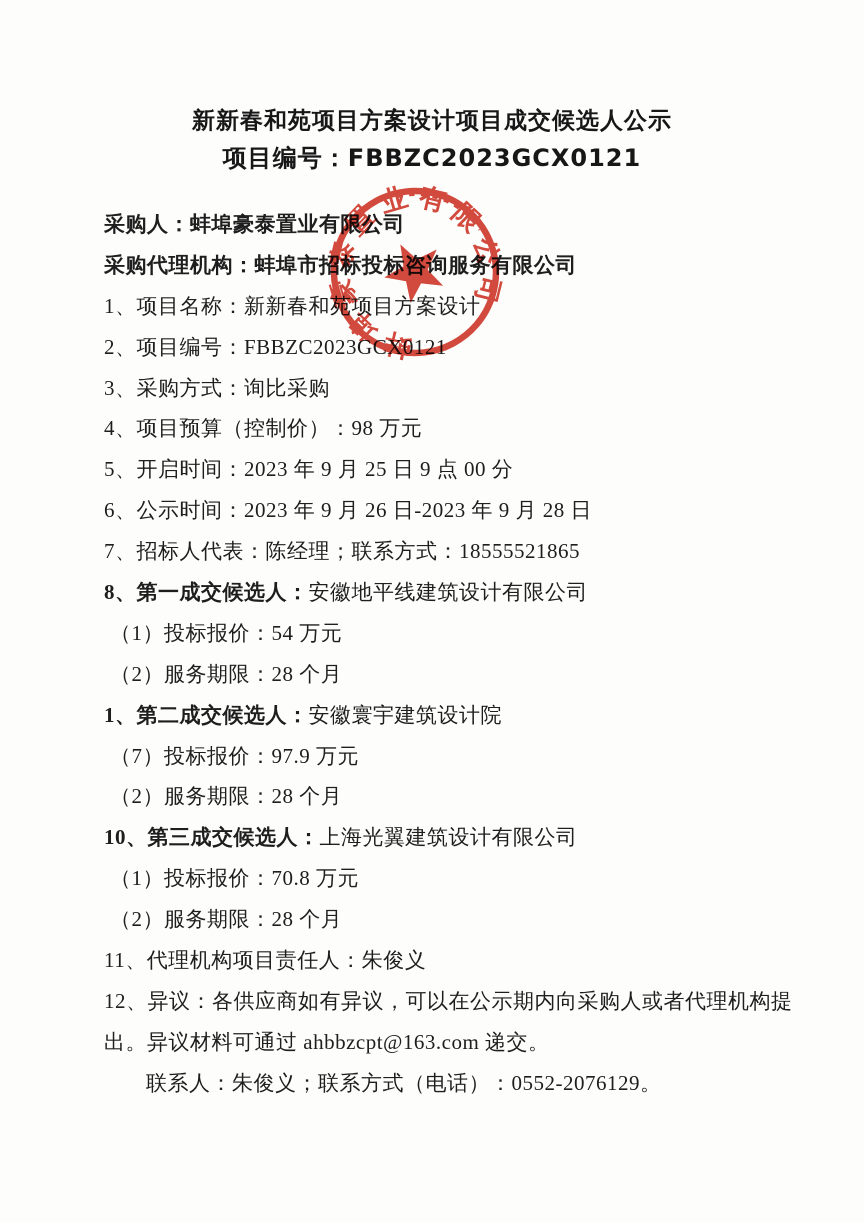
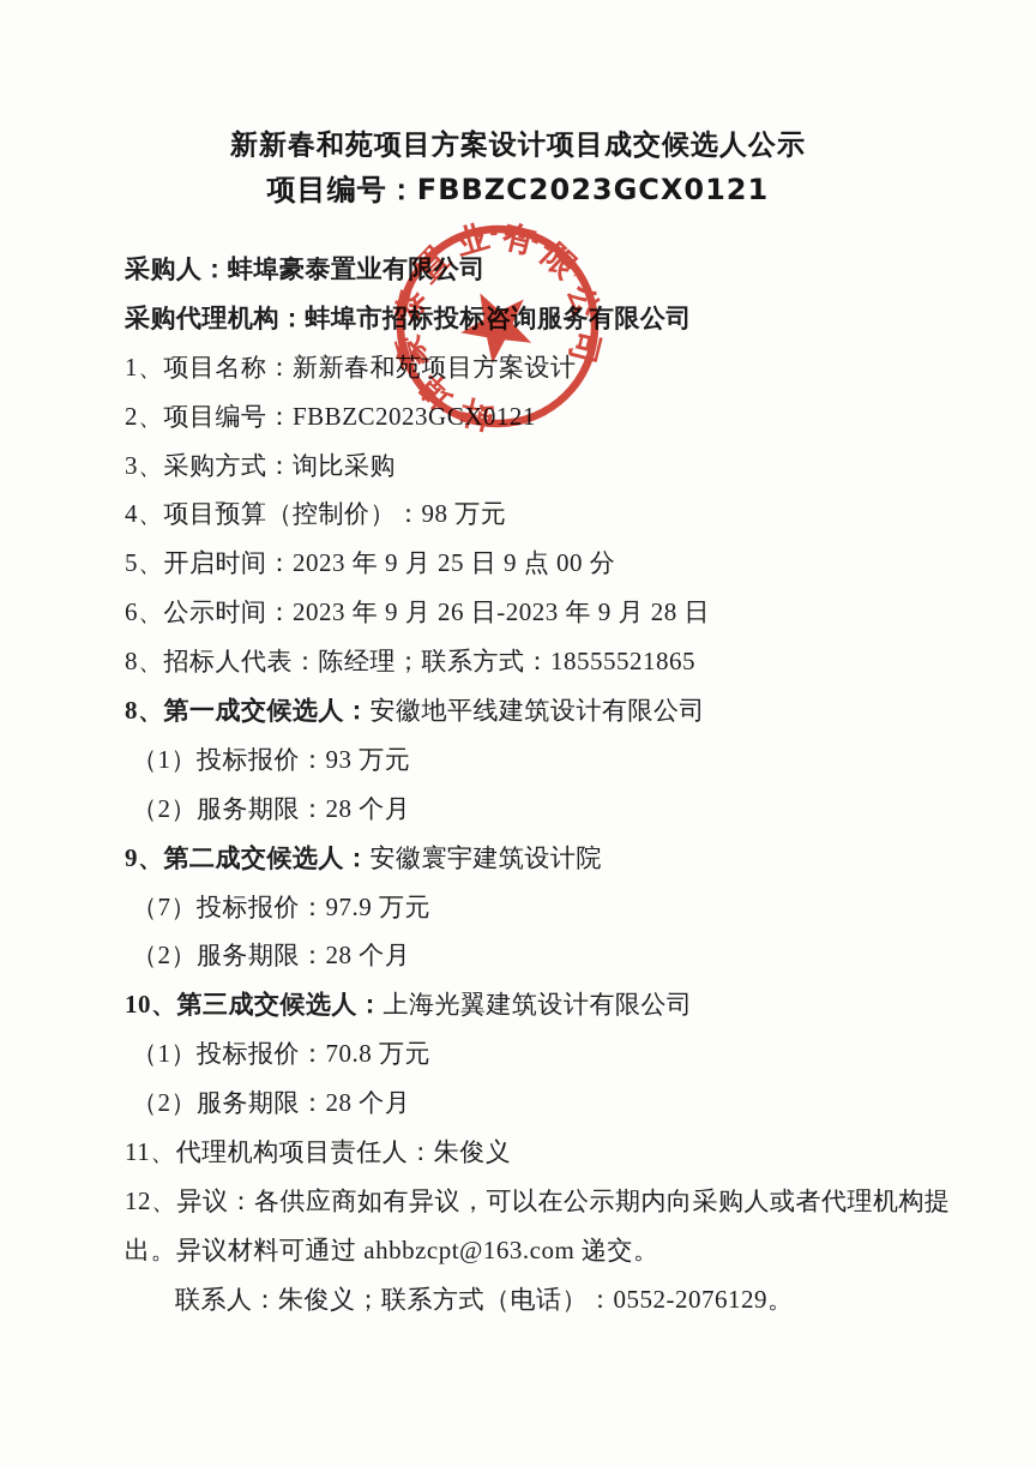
  新新春和苑项目方案设计项目成交候选人公示
  项目编号：FBBZC2023GCX0121
  采购人：蚌埠豪泰置业有公司
  采购代理机构：蚌埠市招标投标询服务有限公司
  1、项目名称：新新春和项目方案设计
  2、项目编号：FBBZC2023GX012
  3、采购方式：询比采购
  4、项目预算（控制价）：98 万元
  5、开启时间：2023 年 9 月 25 日 9 点 00 分
  6、公示时间：2023 年 9 月 26 日-2023 年 9 月 28 日
- 7、招标人代表：陈经理；联系方式：18555521865
+ 8、招标人代表：陈经理；联系方式：18555521865
  8、第一成交候选人：安徽地平线建筑设计有限公司
- （1）投标报价：54 万元
+ （1）投标报价：93 万元
  （2）服务期限：28 个月
- 1、第二成交候选人：安徽寰宇建筑设计院
+ 9、第二成交候选人：安徽寰宇建筑设计院
  （7）投标报价：97.9 万元
  （2）服务期限：28 个月
  10、第三成交候选人：上海光翼建筑设计有限公司
  （1）投标报价：70.8 万元
  （2）服务期限：28 个月
  11、代理机构项目责任人：朱俊义
  12、异议：各供应商如有异议，可以在公示期内向采购人或者代理机构提
  出。异议材料可通过 ahbbzcpt@163.com 递交。
  联系人：朱俊义；联系方式（电话）：0552-2076129。
